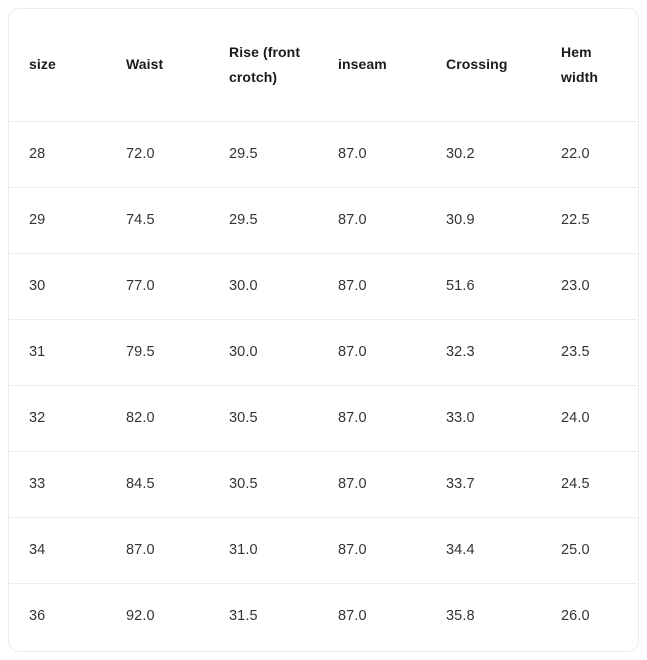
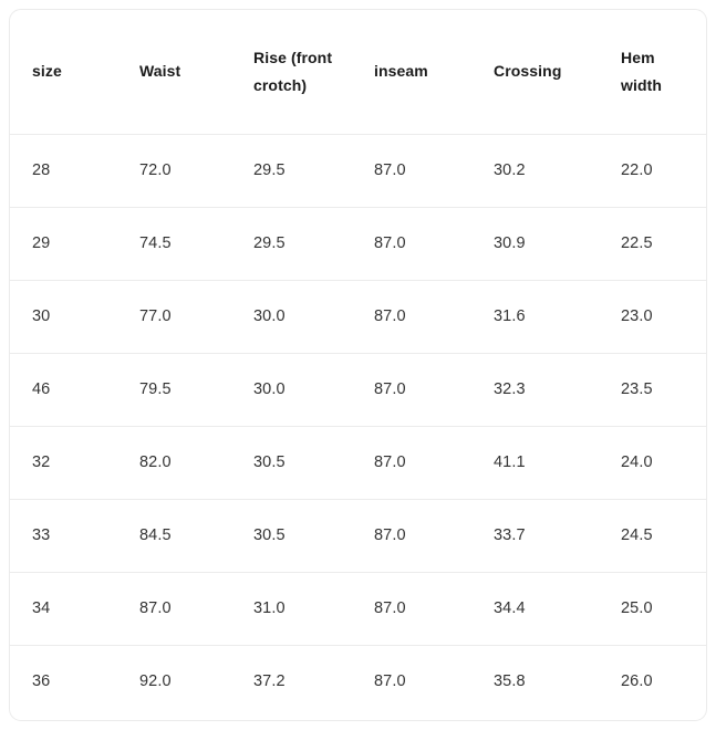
  size	Waist	Rise (front crotch)	inseam	Crossing	Hem width
  28	72.0	29.5	87.0	30.2	22.0
  29	74.5	29.5	87.0	30.9	22.5
- 30	77.0	30.0	87.0	51.6	23.0
+ 30	77.0	30.0	87.0	31.6	23.0
- 31	79.5	30.0	87.0	32.3	23.5
+ 46	79.5	30.0	87.0	32.3	23.5
- 32	82.0	30.5	87.0	33.0	24.0
+ 32	82.0	30.5	87.0	41.1	24.0
  33	84.5	30.5	87.0	33.7	24.5
  34	87.0	31.0	87.0	34.4	25.0
- 36	92.0	31.5	87.0	35.8	26.0
+ 36	92.0	37.2	87.0	35.8	26.0
